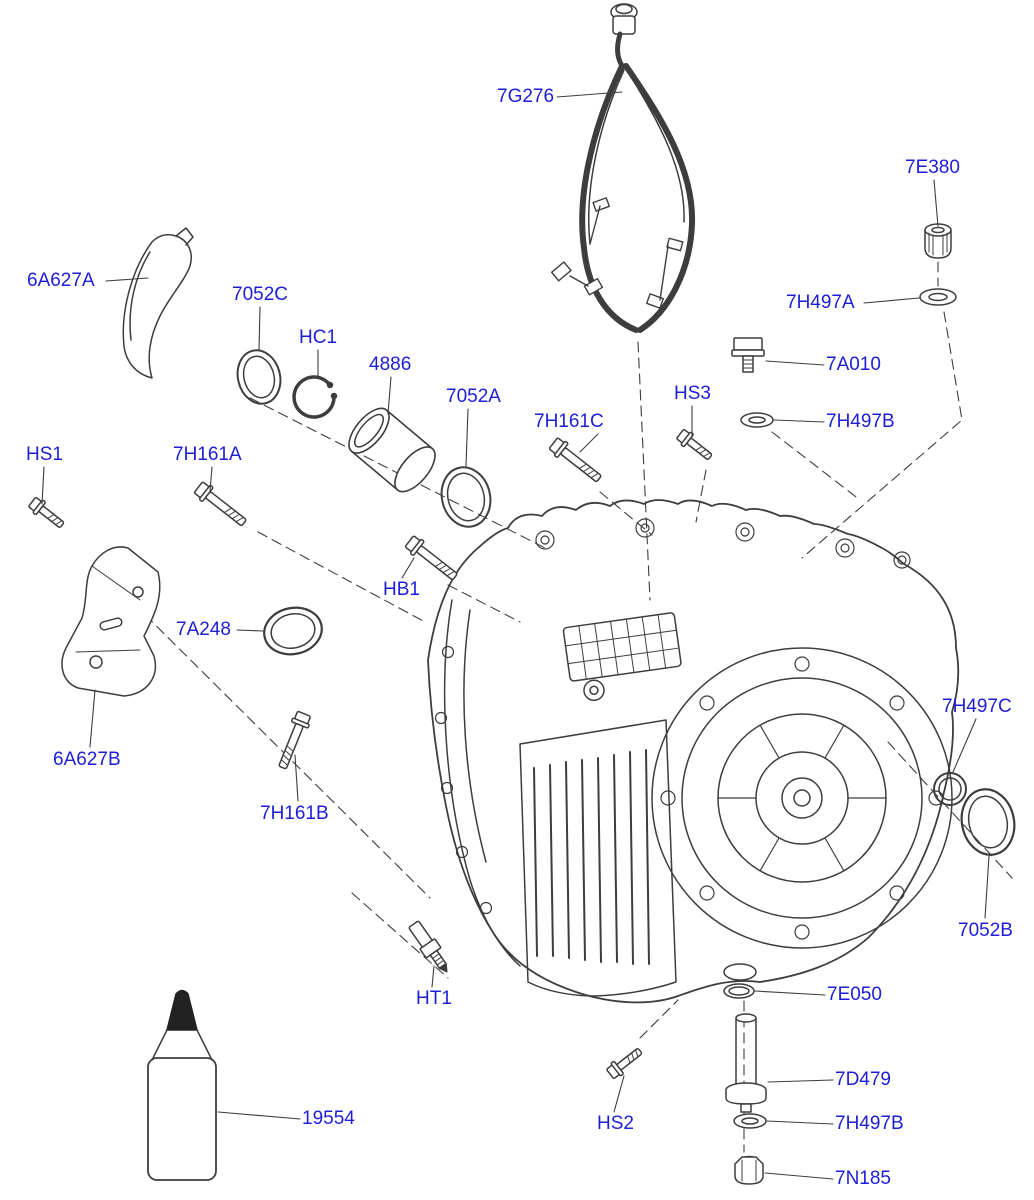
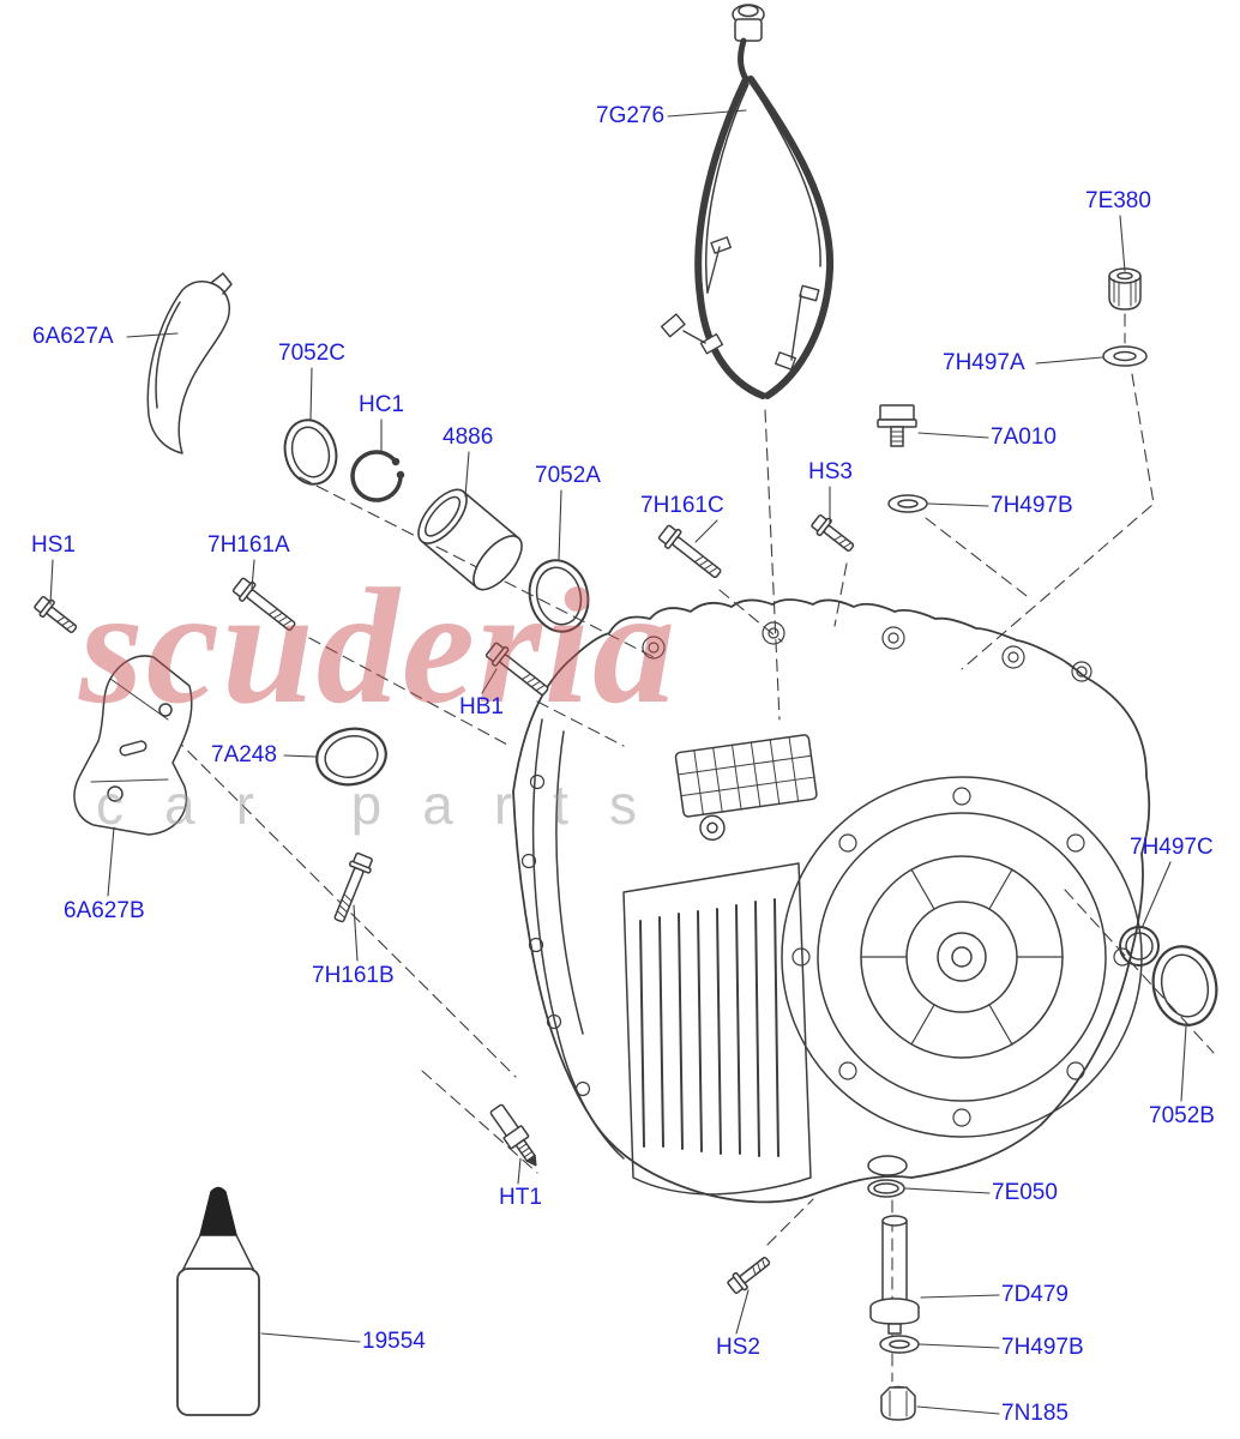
+ scuderia
+ car parts
  7G276
  7E380
  6A627A
  7052C
  HC1
  4886
  7052A
  7H497A
  7A010
  HS3
  7H161C
  7H497B
  HS1
  7H161A
  HB1
  7A248
  6A627B
  7H161B
  7H497C
  7052B
  HT1
  19554
  7E050
  7D479
  HS2
  7H497B
  7N185
